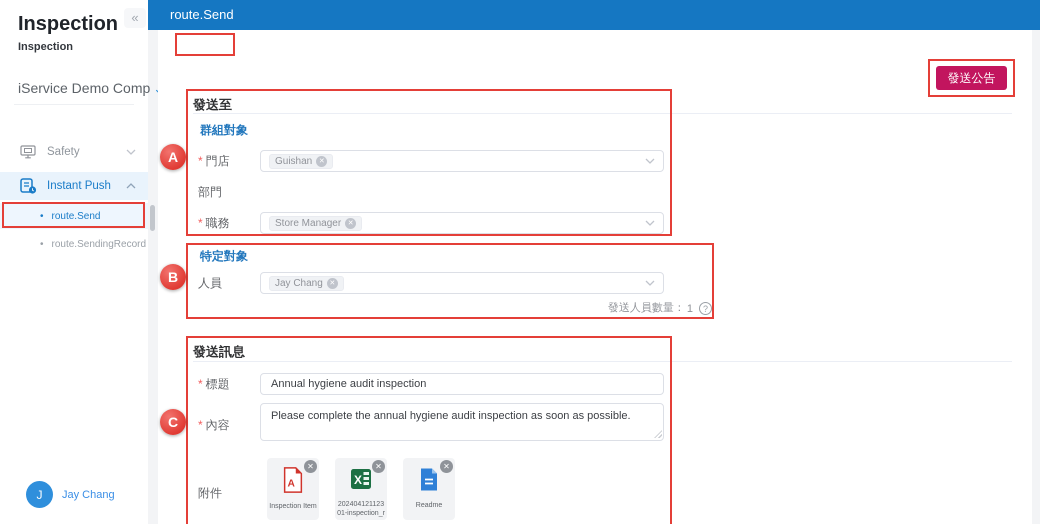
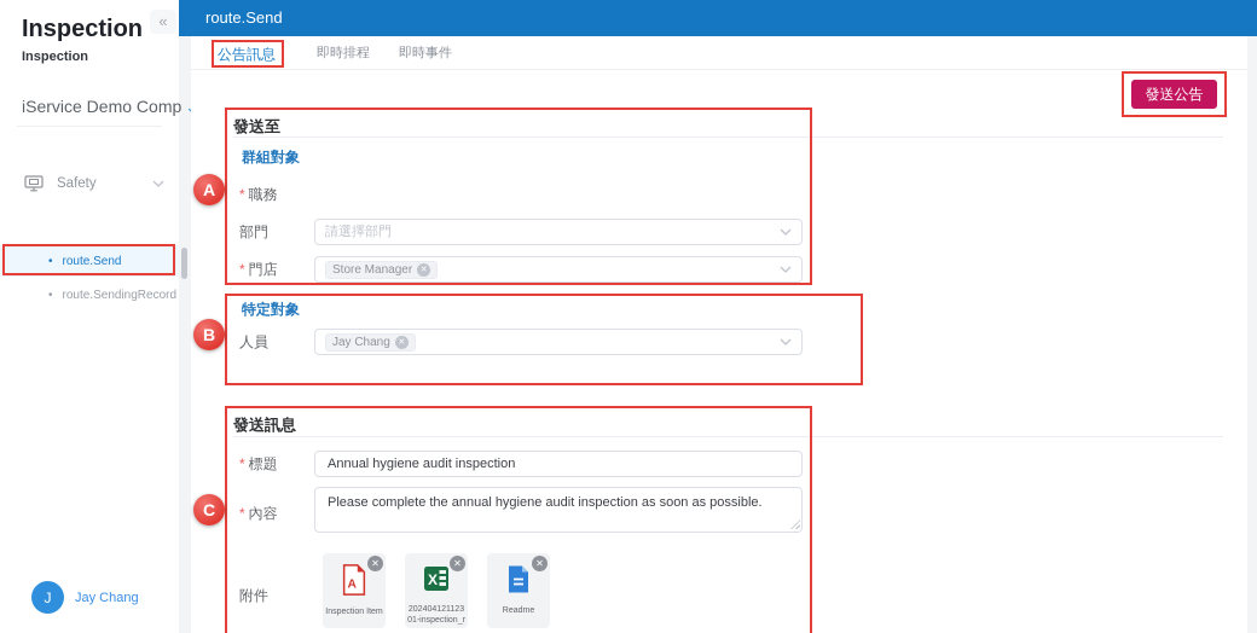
  «
  Inspection
  Inspection
  iService Demo Comp
  Safety
- Instant Push
  •
  route.Send
  •
  route.SendingRecord
  J
  Jay Chang
  route.Send
+ 公告訊息
+ 即時排程
+ 即時事件
  發送公告
  發送至
  群組對象
- * 門店
+ * 職務
- Guishan
  部門
+ 請選擇部門
- * 職務
+ * 門店
  Store Manager
  特定對象
  人員
  Jay Chang
- 發送人員數量：
- 1
- ?
  發送訊息
  * 標題
  Annual hygiene audit inspection
  * 內容
  Please complete the annual hygiene audit inspection as soon as possible.
  附件
  ✕
  A
  ✕
  X
  ✕
  A
  B
  C
